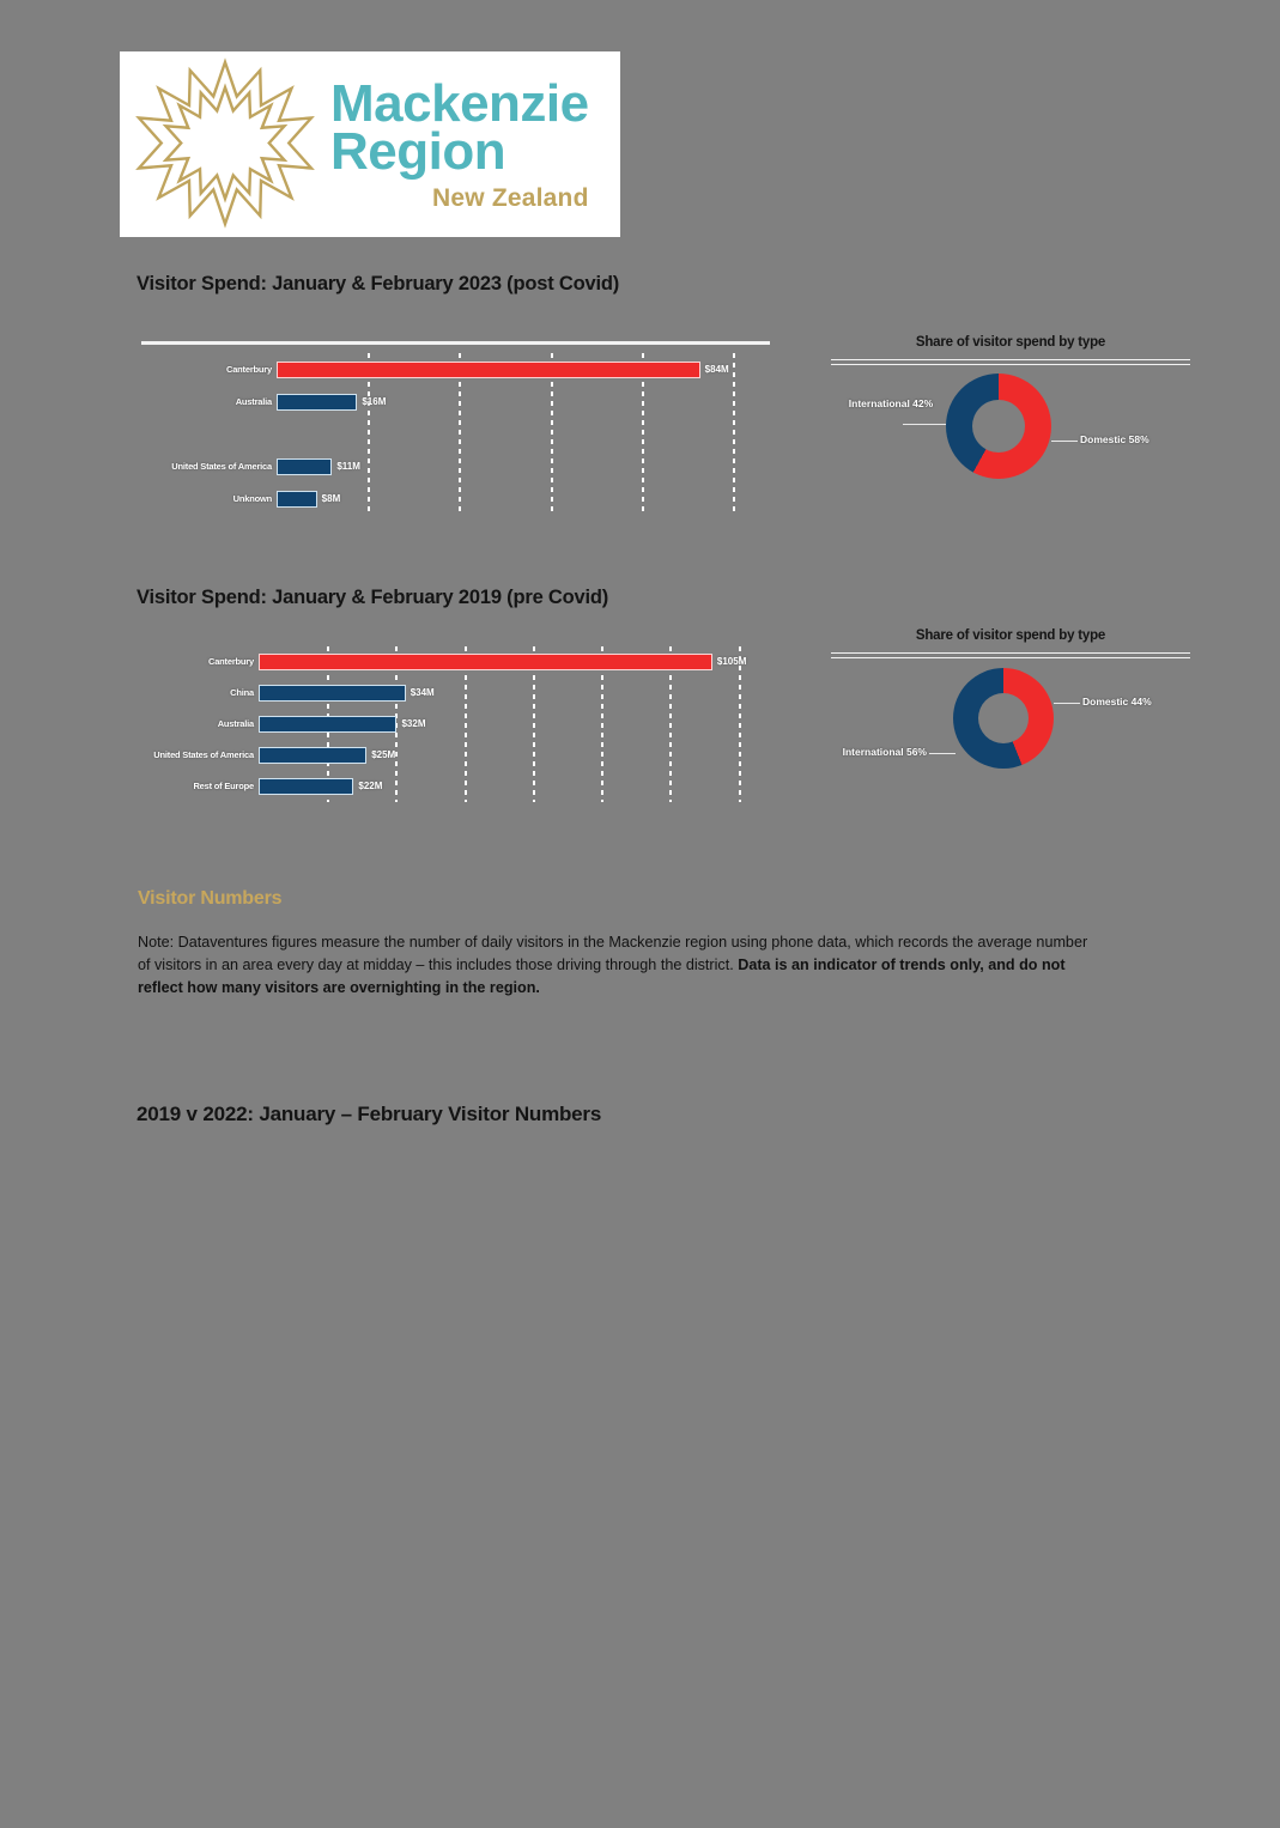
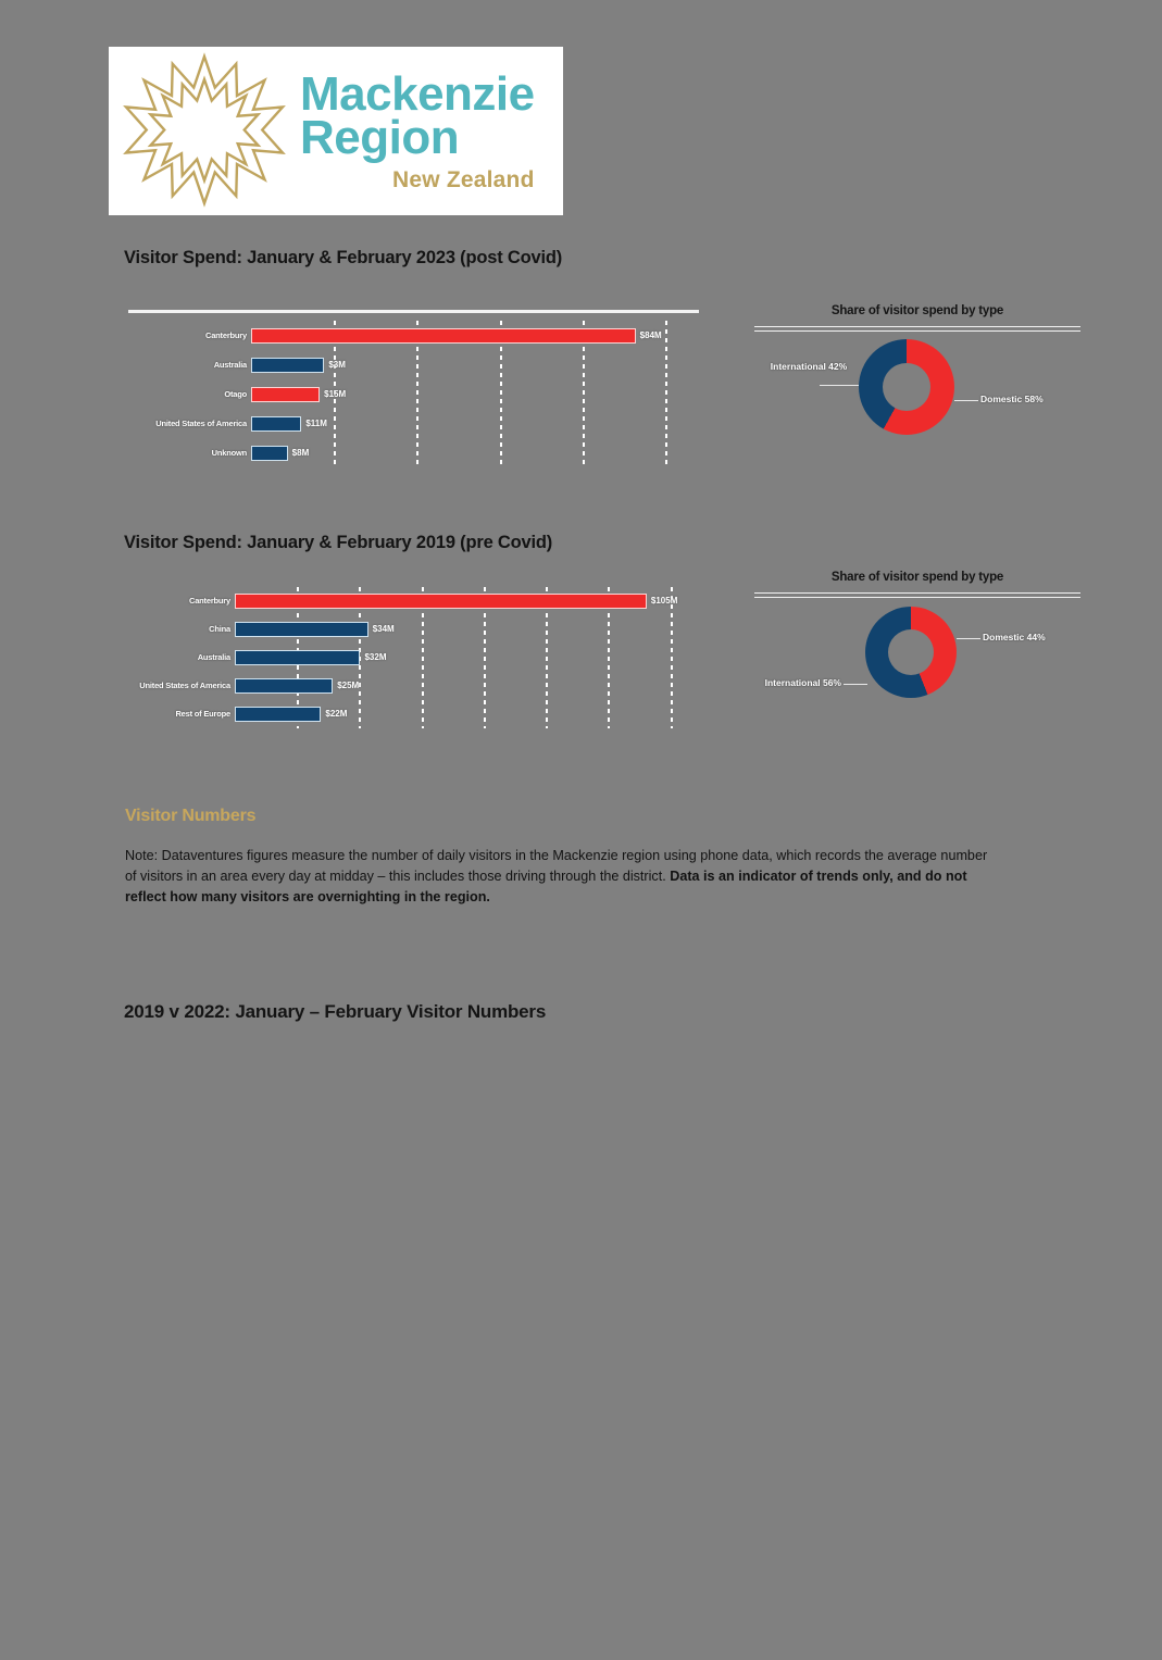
  Mackenzie
  Region
  New Zealand
  Visitor Spend: January & February 2023 (post Covid)
  Canterbury
  $84M
  Australia
- $16M
+ $3M
+ Otago
+ $15M
  United States of America
  $11M
  Unknown
  $8M
  Share of visitor spend by type
  International 42%
  Domestic 58%
  Visitor Spend: January & February 2019 (pre Covid)
  Canterbury
  $105M
  China
  $34M
  Australia
  $32M
  United States of America
  $25M
  Rest of Europe
  $22M
  Share of visitor spend by type
  Domestic 44%
  International 56%
  Visitor Numbers
  Note: Dataventures figures measure the number of daily visitors in the Mackenzie region using phone data, which records the average number of visitors in an area every day at midday – this includes those driving through the district. Data is an indicator of trends only, and do not reflect how many visitors are overnighting in the region.
  2019 v 2022: January – February Visitor Numbers
